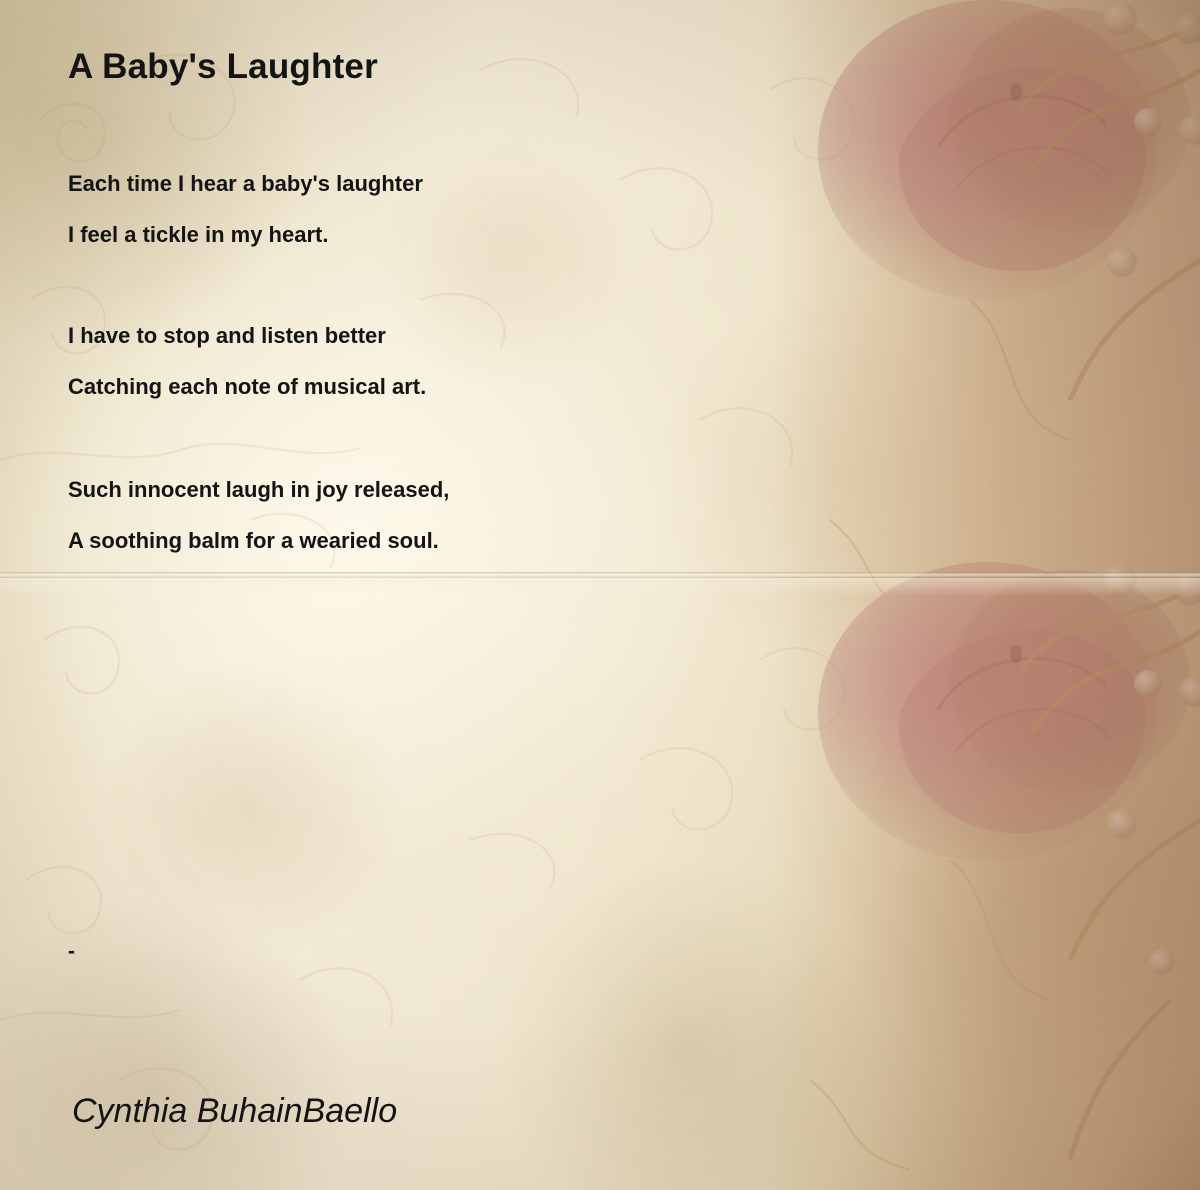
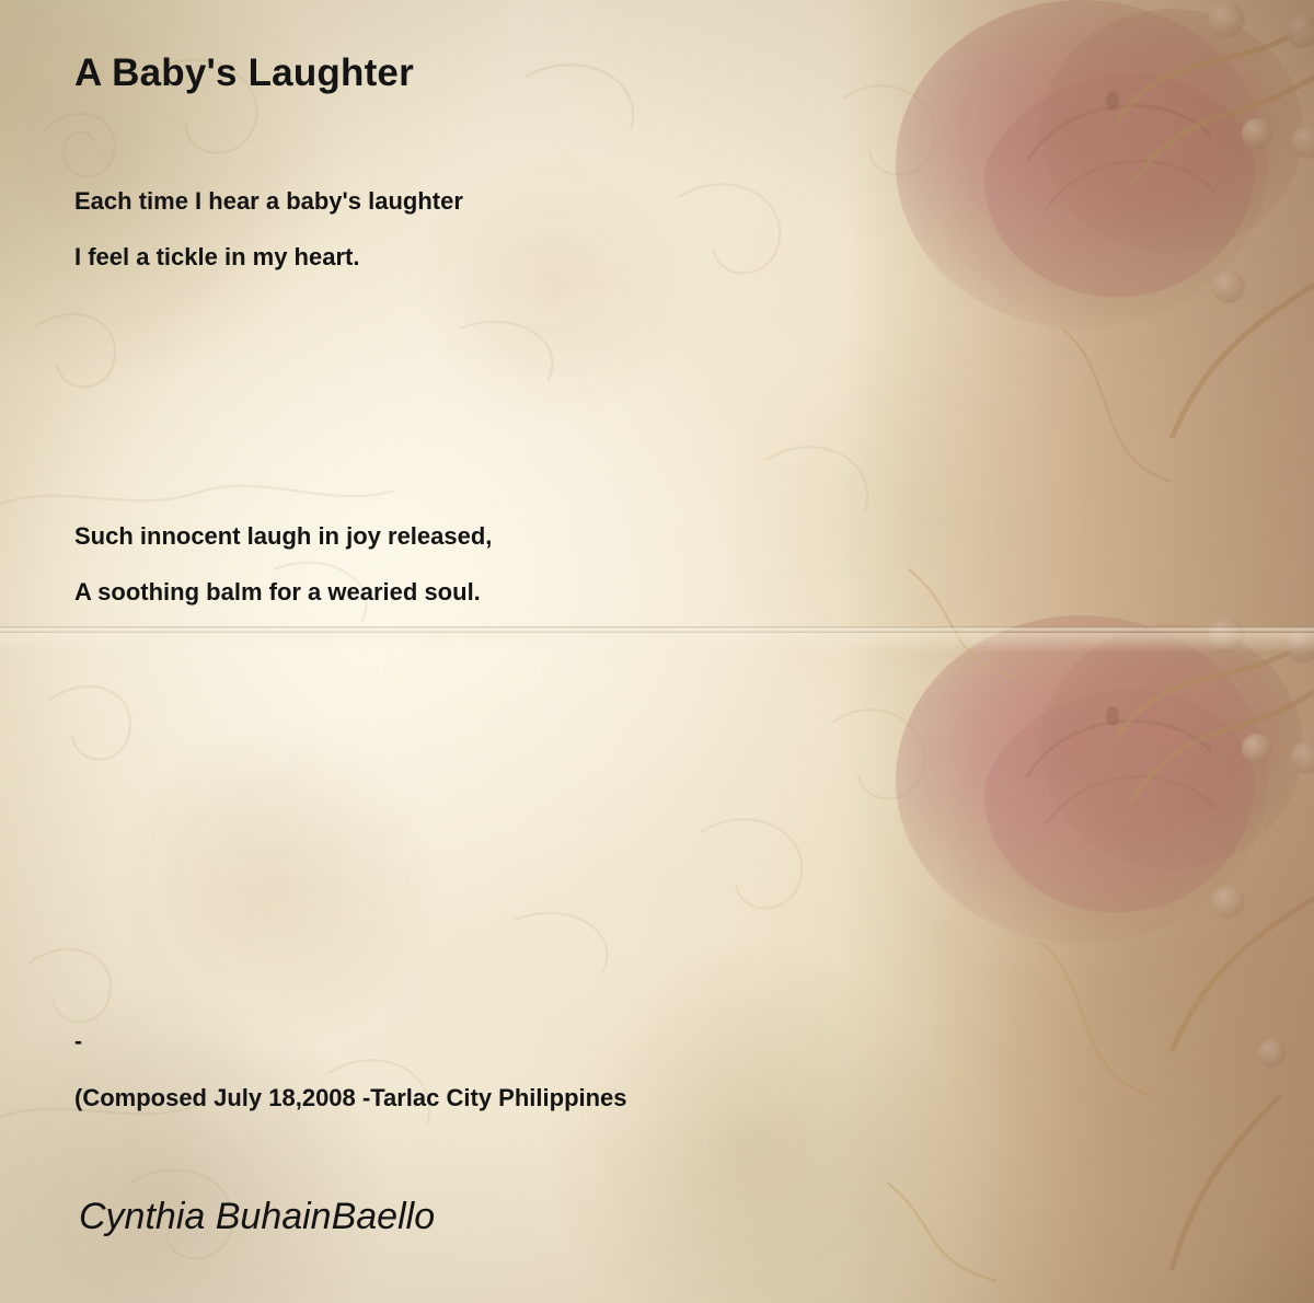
  A Baby's Laughter
  Each time I hear a baby's laughter
  I feel a tickle in my heart.
- I have to stop and listen better
- Catching each note of musical art.
  Such innocent laugh in joy released,
  A soothing balm for a wearied soul.
  -
+ (Composed July 18,2008 -Tarlac City Philippines
  Cynthia BuhainBaello
